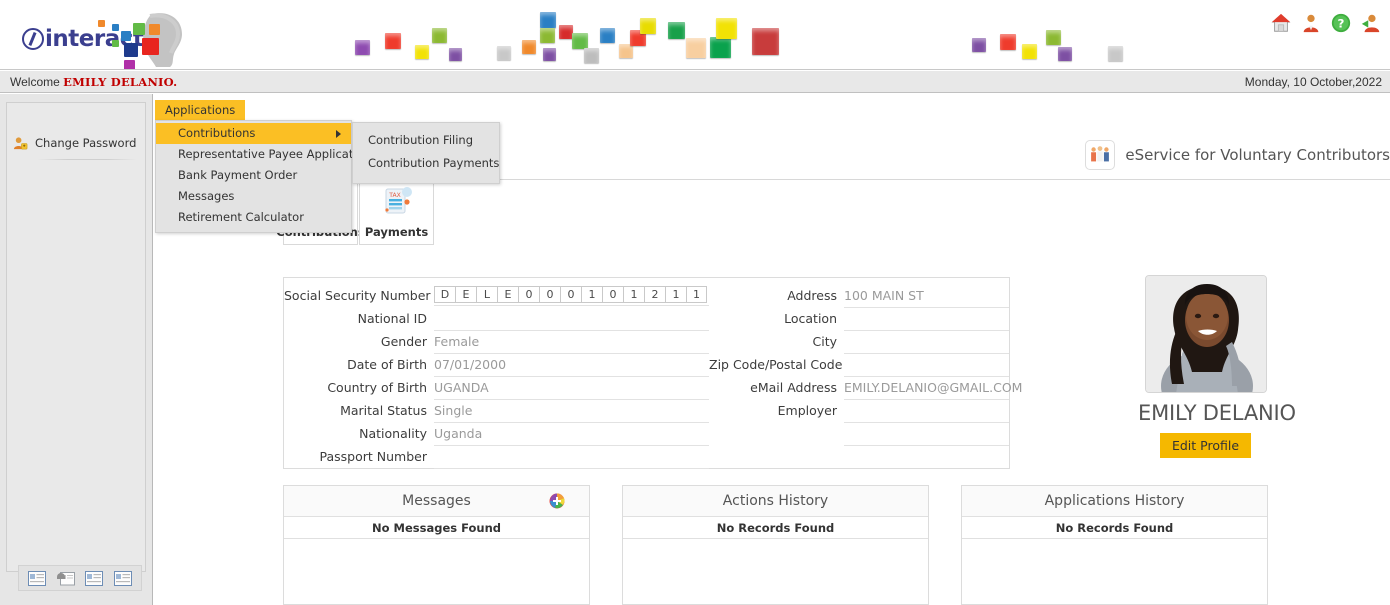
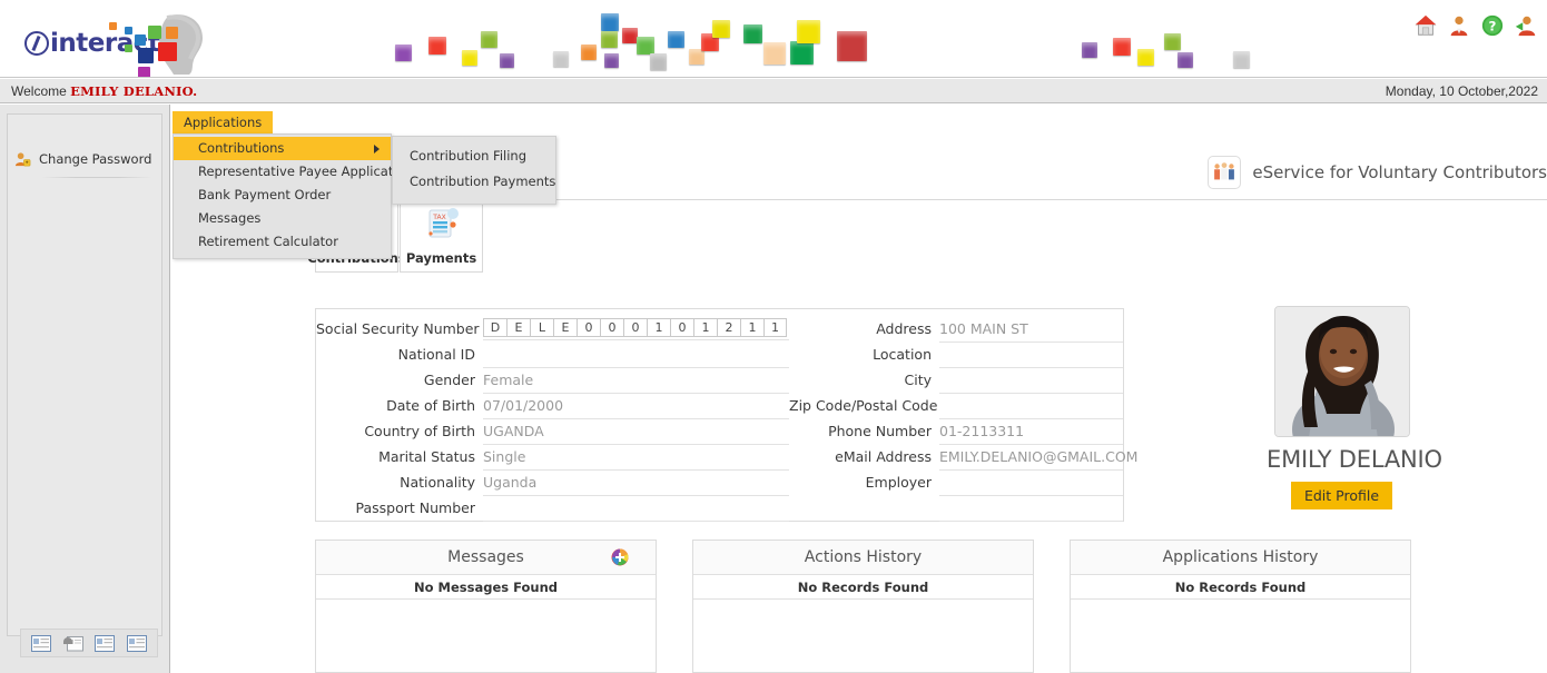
  interat
  ?
  Welcome EMILY DELANIO.
  Monday, 10 October,2022
  Change Password
  eService for Voluntary Contributors
  Payments
  Social Security Number
  D
  E
  L
  E
  0
  0
  0
  1
  0
  1
  2
  1
  1
  National ID
  Gender
  Female
  Date of Birth
  07/01/2000
  Country of Birth
  UGANDA
  Marital Status
  Single
  Nationality
  Uganda
  Passport Number
  Address
  100 MAIN ST
  Location
  City
  Zip Code/Postal Code
+ Phone Number
+ 01-2113311
  eMail Address
  EMILY.DELANIO@GMAIL.COM
  Employer
  EMILY DELANIO
  Edit Profile
  Messages
  No Messages Found
  Actions History
  No Records Found
  Applications History
  No Records Found
  Applications
  Contributions
  Representative Payee Applica
  Bank Payment Order
  Messages
  Retirement Calculator
  Contribution Filing
  Contribution Payments
